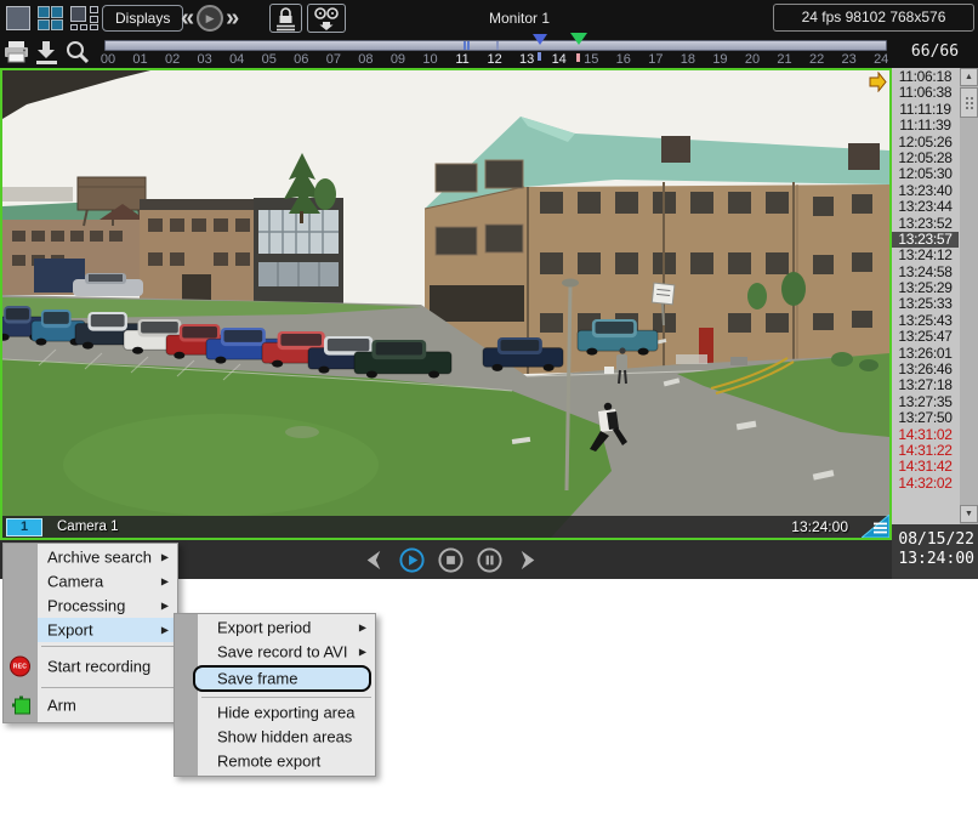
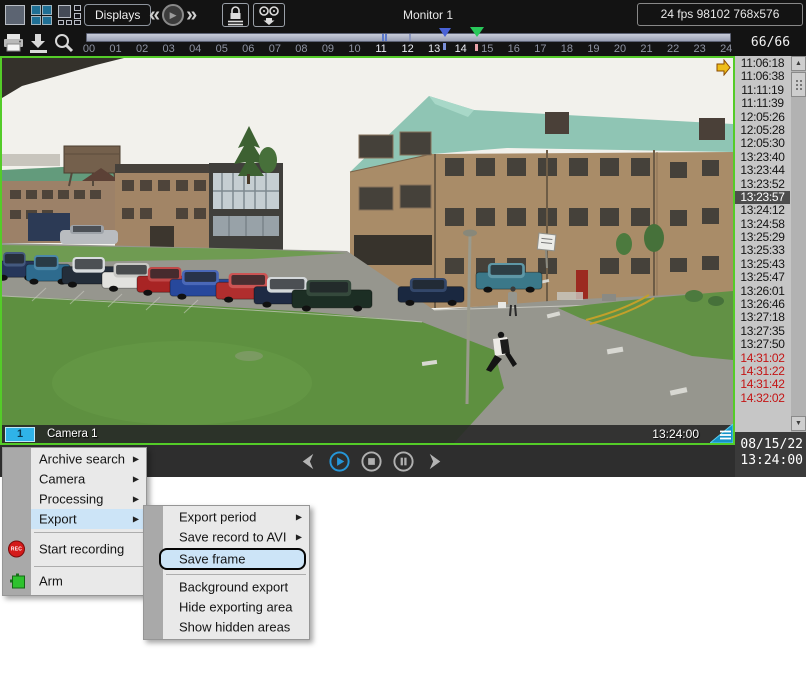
  Displays
  «
  ▶
  »
  Monitor 1
  24 fps 98102 768x576
  00
  01
  02
  03
  04
  05
  06
  07
  08
  09
  10
  11
  12
  13
  14
  15
  16
  17
  18
  19
  20
  21
  22
  23
  24
  66/66
  1
  Camera 1
  13:24:00
  11:06:18
  11:06:38
  11:11:19
  11:11:39
  12:05:26
  12:05:28
  12:05:30
  13:23:40
  13:23:44
  13:23:52
  13:23:57
  13:24:12
  13:24:58
  13:25:29
  13:25:33
  13:25:43
  13:25:47
  13:26:01
  13:26:46
  13:27:18
  13:27:35
  13:27:50
  14:31:02
  14:31:22
  14:31:42
  14:32:02
  08/15/22
  13:24:00
  Archive search
  ▶
  Camera
  ▶
  Processing
  ▶
  Export
  ▶
  Start recording
  Arm
  Export period
  ▶
  Save record to AVI
  ▶
  Save frame
+ Background export
  Hide exporting area
  Show hidden areas
- Remote export
